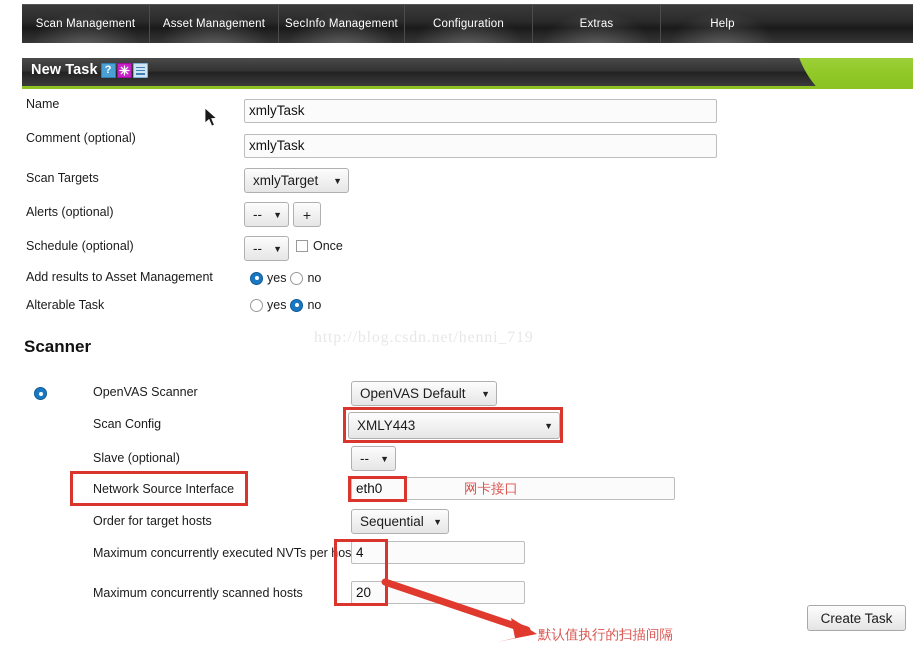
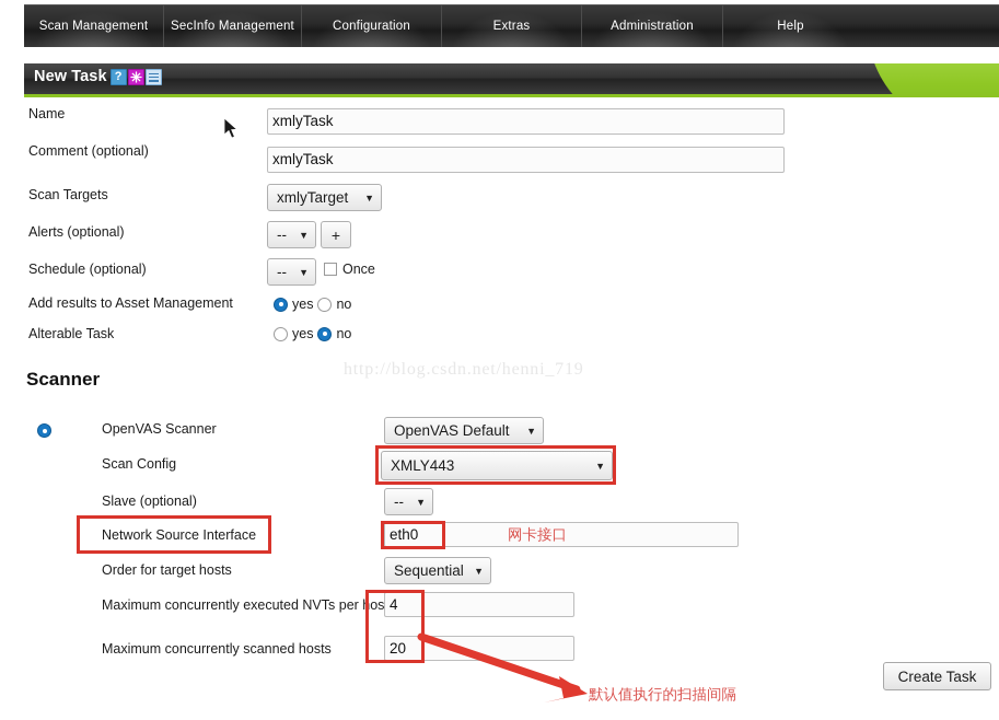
  Scan Management
- Asset Management
  SecInfo Management
  Configuration
  Extras
+ Administration
  Help
  New Task
  ?
  Name
  xmlyTask
  Comment (optional)
  xmlyTask
  Scan Targets
  xmlyTarget
  ▼
  Alerts (optional)
  --
  ▼
  +
  Schedule (optional)
  --
  ▼
  Once
  Add results to Asset Management
  yes
  no
  Alterable Task
  yes
  no
  Scanner
  http://blog.csdn.net/henni_719
  OpenVAS Scanner
  OpenVAS Default
  ▼
  Scan Config
  XMLY443
  ▼
  Slave (optional)
  --
  ▼
  Network Source Interface
  eth0
  网卡接口
  Order for target hosts
  Sequential
  ▼
  Maximum concurrently executed NVTs per hos
  4
  Maximum concurrently scanned hosts
  20
  默认值执行的扫描间隔
  Create Task
